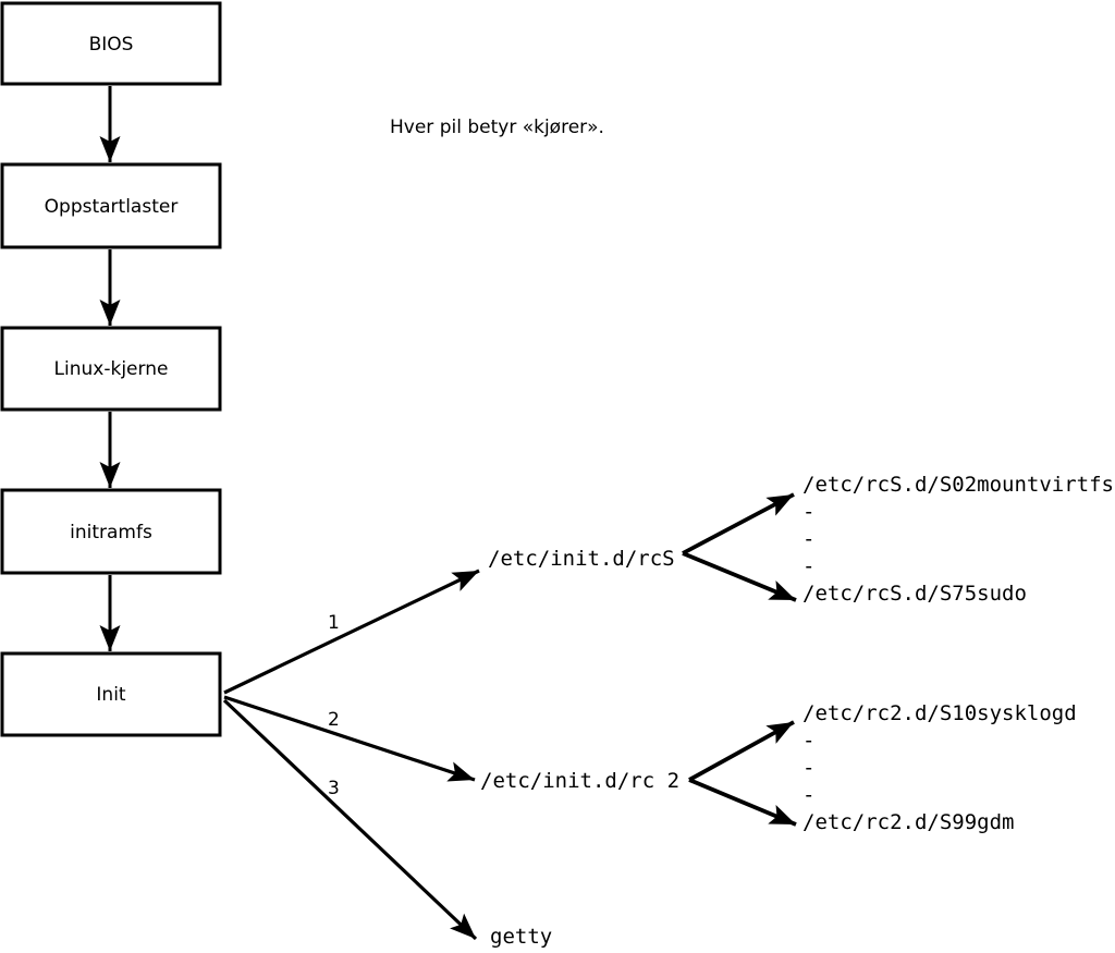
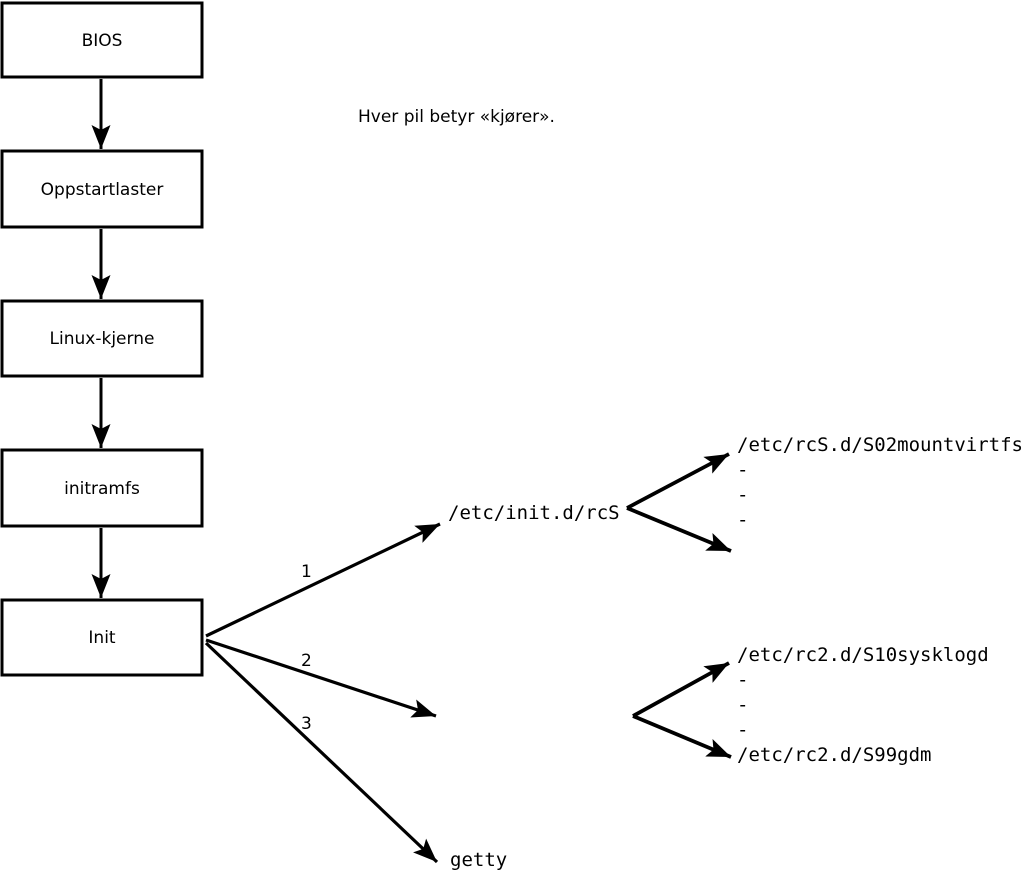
  BIOS
  Oppstartlaster
  Linux-kjerne
  initramfs
  Init
  Hver pil betyr «kjører».
  1
  2
  3
  /etc/init.d/rcS
  /etc/rcS.d/S02mountvirtfs
  -
  -
  -
- /etc/rcS.d/S75sudo
- /etc/init.d/rc 2
  /etc/rc2.d/S10sysklogd
  -
  -
  -
  /etc/rc2.d/S99gdm
  getty
